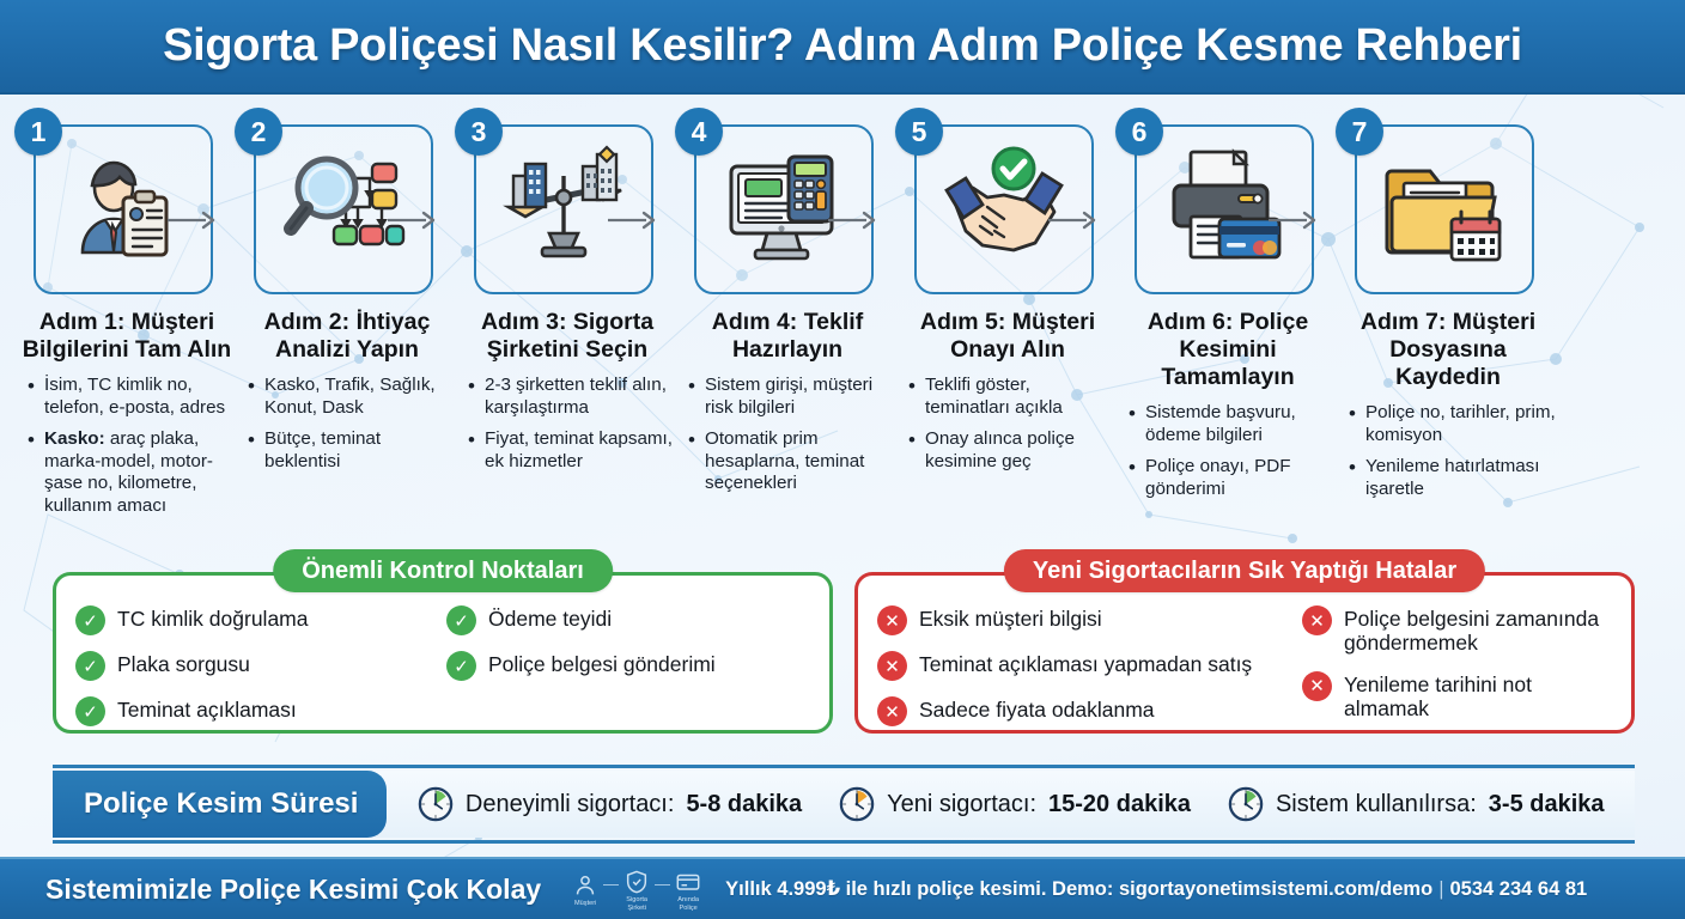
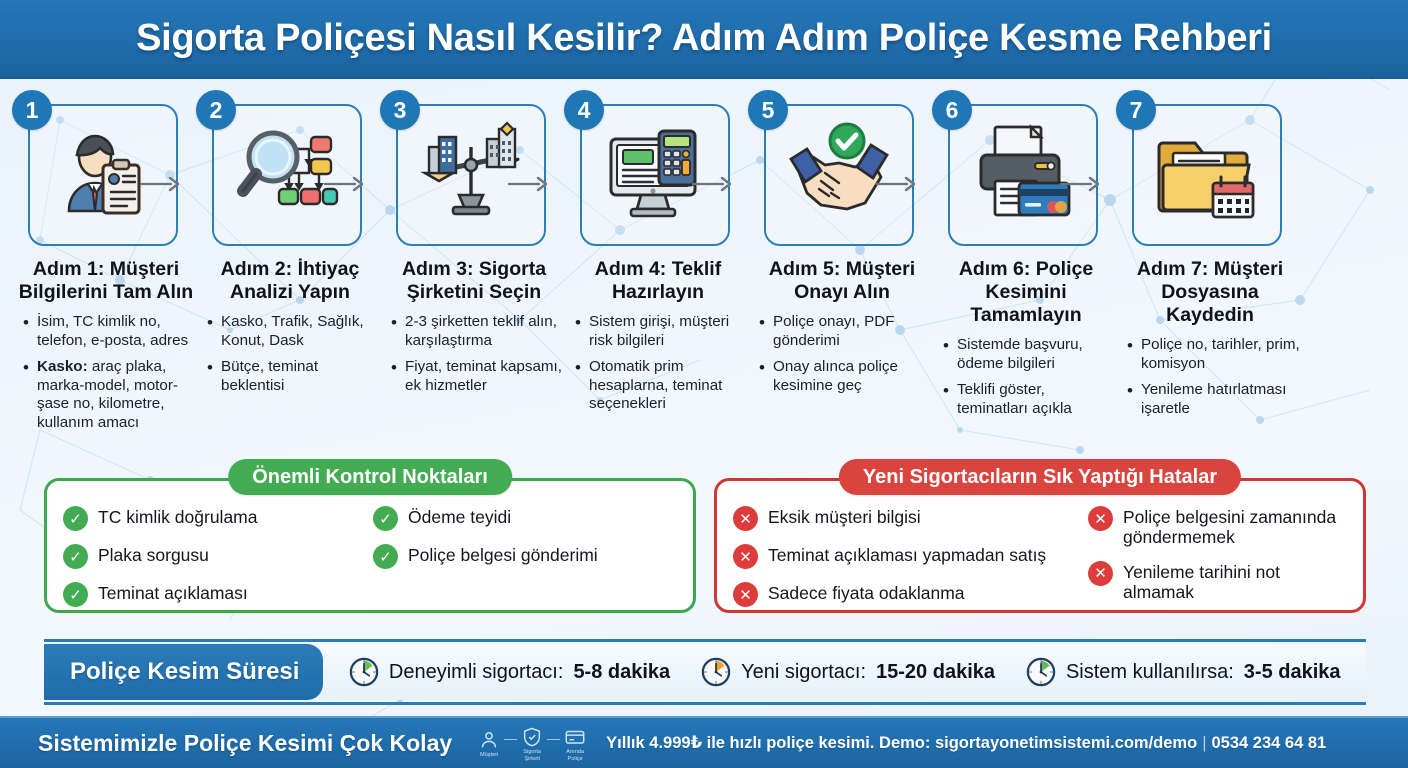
  Sigorta Poliçesi Nasıl Kesilir? Adım Adım Poliçe Kesme Rehberi
  1
  Adım 1: Müşteri
  Bilgilerini Tam Alın
  İsim, TC kimlik no, telefon, e-posta, adres
  Kasko: araç plaka, marka-model, motor-şase no, kilometre, kullanım amacı
  2
  Adım 2: İhtiyaç
  Analizi Yapın
  Kasko, Trafik, Sağlık, Konut, Dask
  Bütçe, teminat beklentisi
  3
  Adım 3: Sigorta
  Şirketini Seçin
  2-3 şirketten teklif alın, karşılaştırma
  Fiyat, teminat kapsamı, ek hizmetler
  4
  Adım 4: Teklif
  Hazırlayın
  Sistem girişi, müşteri risk bilgileri
  Otomatik prim hesaplarna, teminat seçenekleri
  5
  Adım 5: Müşteri
  Onayı Alın
- Teklifi göster, teminatları açıkla
+ Poliçe onayı, PDF gönderimi
  Onay alınca poliçe kesimine geç
  6
  Adım 6: Poliçe
  Kesimini Tamamlayın
  Sistemde başvuru, ödeme bilgileri
- Poliçe onayı, PDF gönderimi
+ Teklifi göster, teminatları açıkla
  7
  Adım 7: Müşteri
  Dosyasına Kaydedin
  Poliçe no, tarihler, prim, komisyon
  Yenileme hatırlatması işaretle
  Önemli Kontrol Noktaları
  ✓
  TC kimlik doğrulama
  ✓
  Plaka sorgusu
  ✓
  Teminat açıklaması
  ✓
  Ödeme teyidi
  ✓
  Poliçe belgesi gönderimi
  Yeni Sigortacıların Sık Yaptığı Hatalar
  ✕
  Eksik müşteri bilgisi
  ✕
  Teminat açıklaması yapmadan satış
  ✕
  Sadece fiyata odaklanma
  ✕
  Poliçe belgesini zamanında göndermemek
  ✕
  Yenileme tarihini not almamak
  Poliçe Kesim Süresi
  Deneyimli sigortacı:
  5-8 dakika
  Yeni sigortacı:
  15-20 dakika
  Sistem kullanılırsa:
  3-5 dakika
  Sistemimizle Poliçe Kesimi Çok Kolay
  Yıllık 4.999₺ ile hızlı poliçe kesimi. Demo: sigortayonetimsistemi.com/demo | 0534 234 64 81
